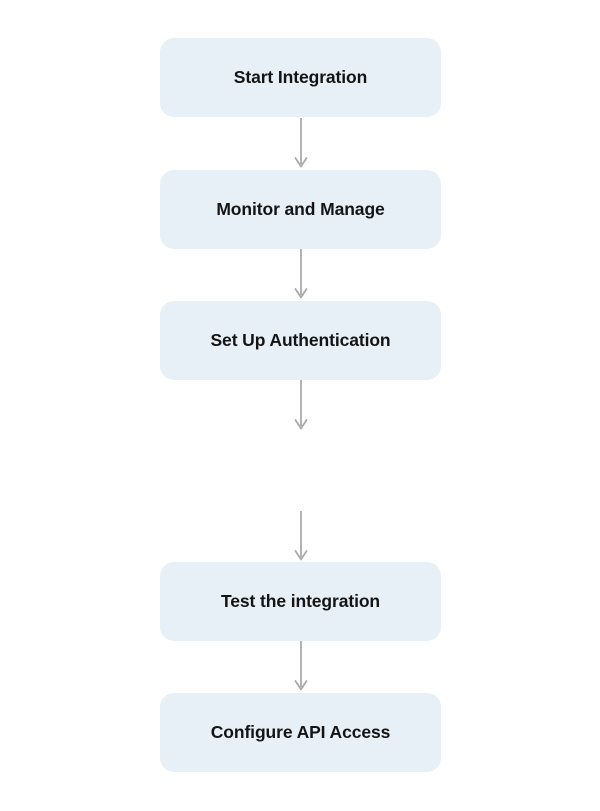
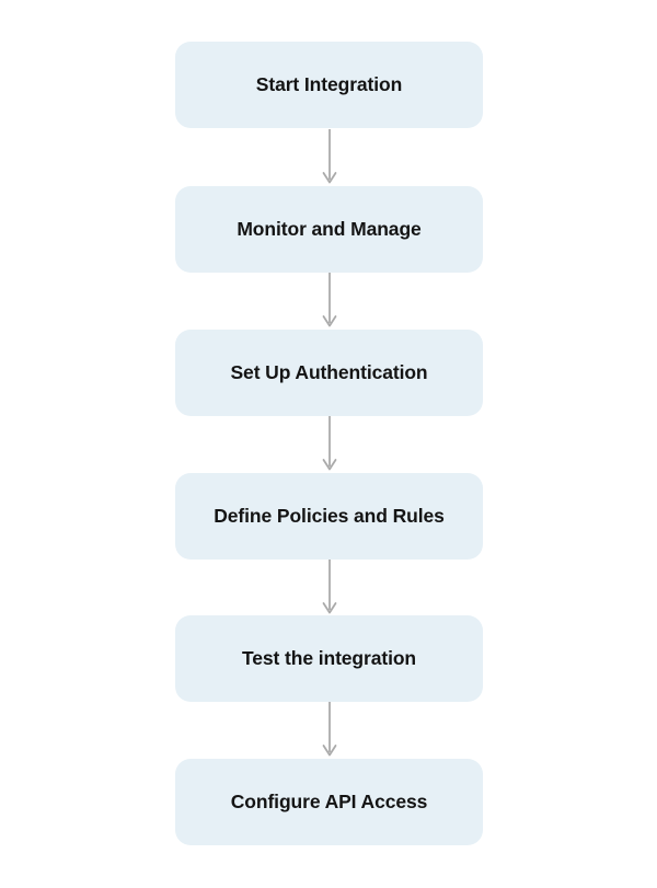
  Start Integration
  Monitor and Manage
  Set Up Authentication
+ Define Policies and Rules
  Test the integration
  Configure API Access
